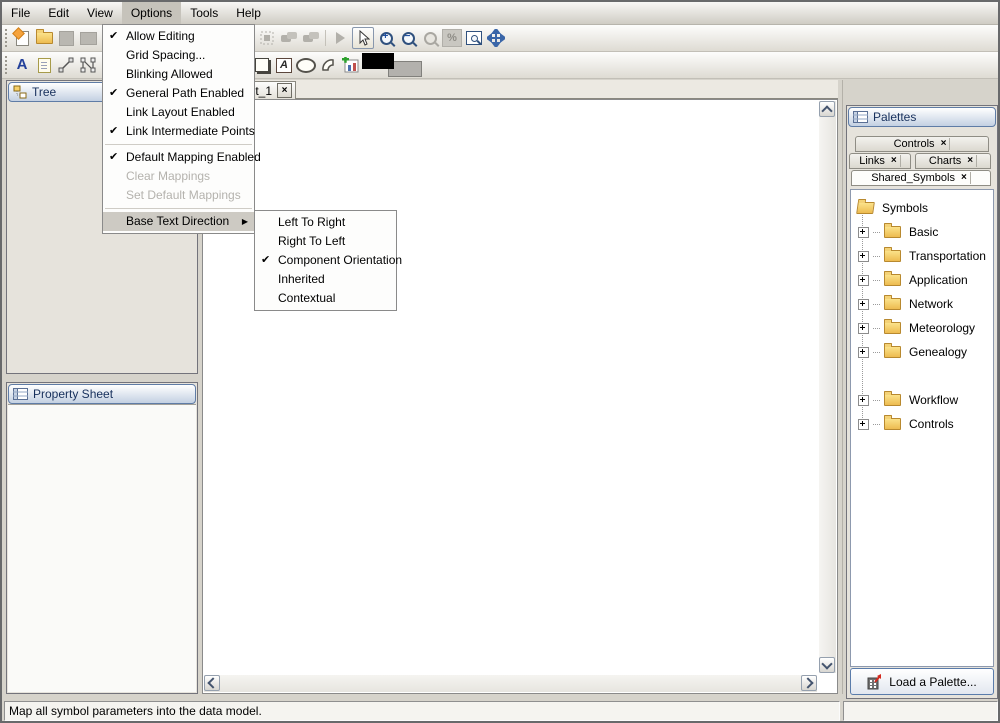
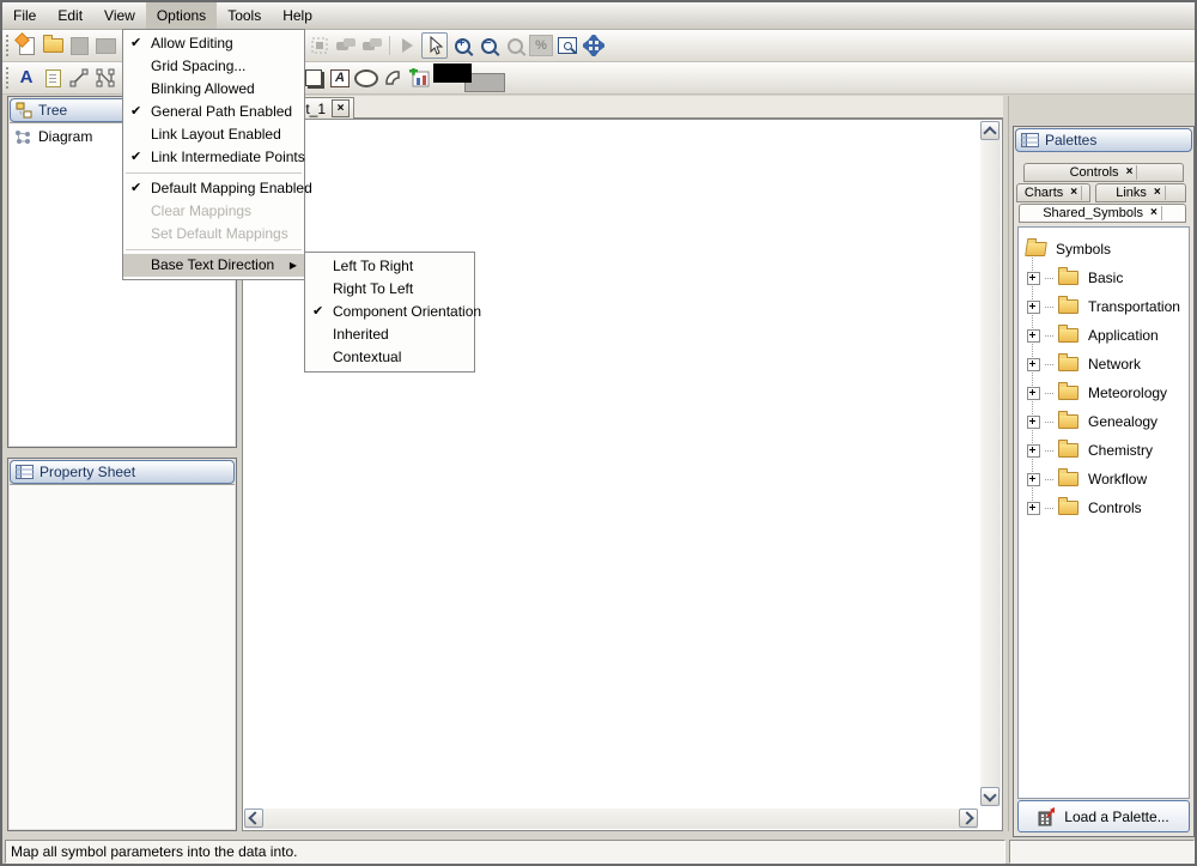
  File
  Edit
  View
  Options
  Tools
  Help
  +
  −
  %
  A
  A
  Tree
+ Diagram
  Property Sheet
  t_1
  ×
  Palettes
  Controls
  ×
- Links
+ Charts
  ×
- Charts
+ Links
  ×
  Shared_Symbols
  ×
  Symbols
  Basic
  Transportation
  Application
  Network
  Meteorology
  Genealogy
+ Chemistry
  Workflow
  Controls
  Load a Palette...
- Map all symbol parameters into the data model.
+ Map all symbol parameters into the data into.
  ✔
  Allow Editing
  Grid Spacing...
  Blinking Allowed
  ✔
  General Path Enabled
  Link Layout Enabled
  ✔
  Link Intermediate Points
  ✔
  Default Mapping Enabled
  Clear Mappings
  Set Default Mappings
  Base Text Direction
  ▶
  Left To Right
  Right To Left
  ✔
  Component Orientation
  Inherited
  Contextual
